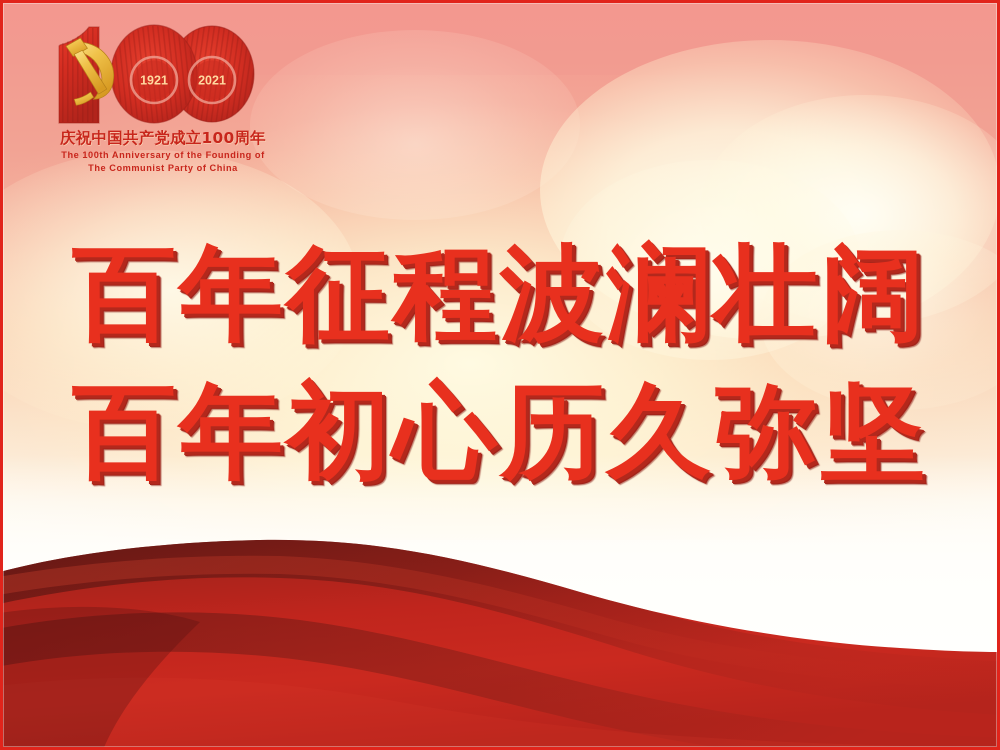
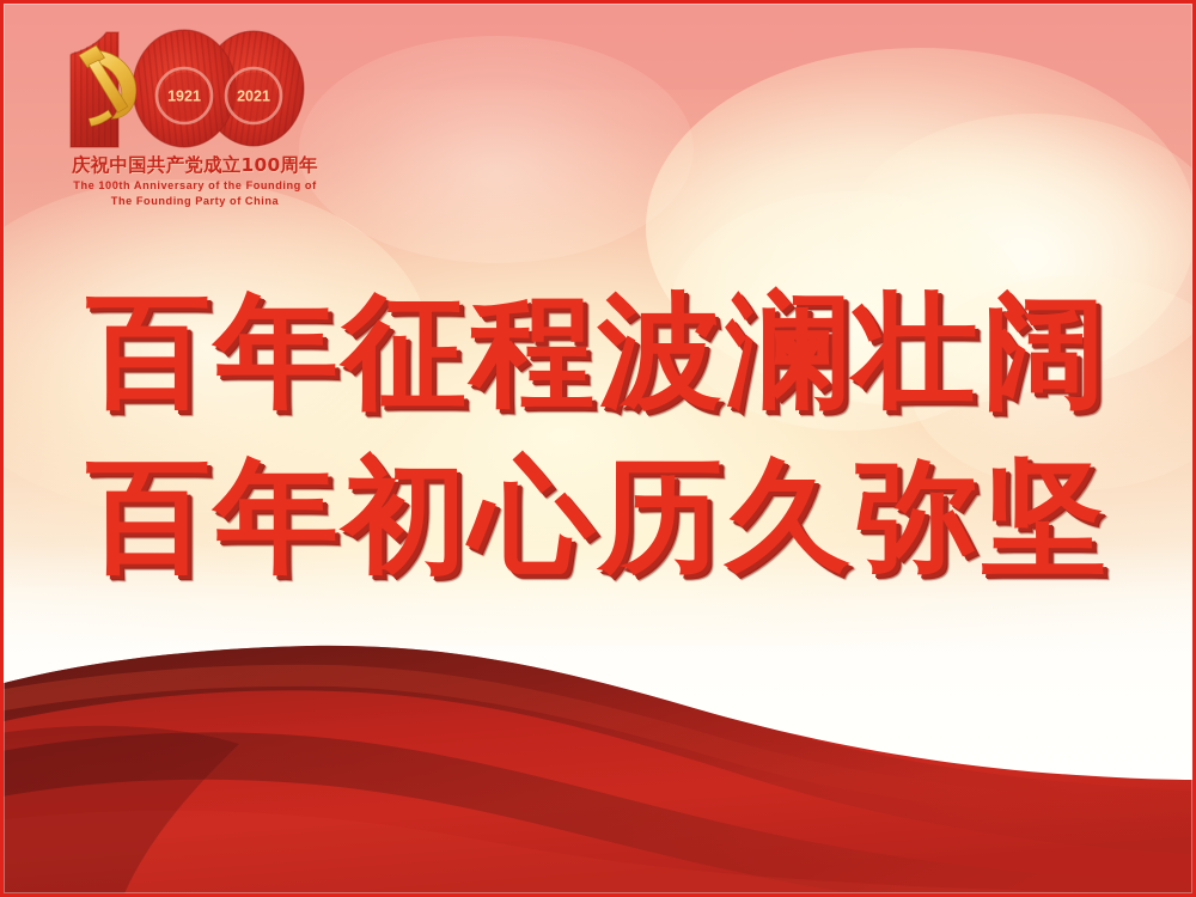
  1921
  2021
  庆祝中国共产党成立100周年
  The 100th Anniversary of the Founding of
- The Communist Party of China
+ The Founding Party of China
  百年征程波澜壮阔
  百年初心历久弥坚
